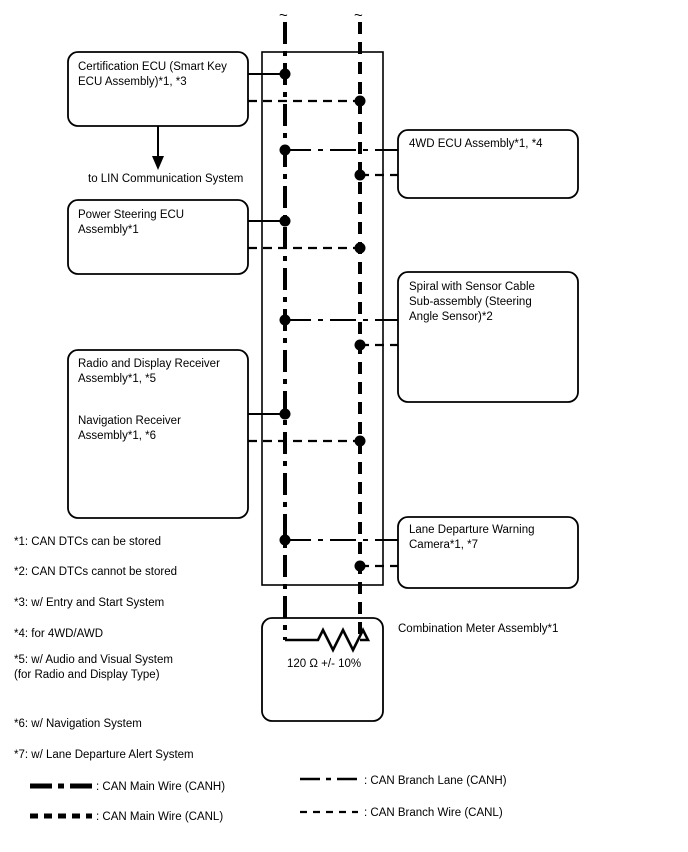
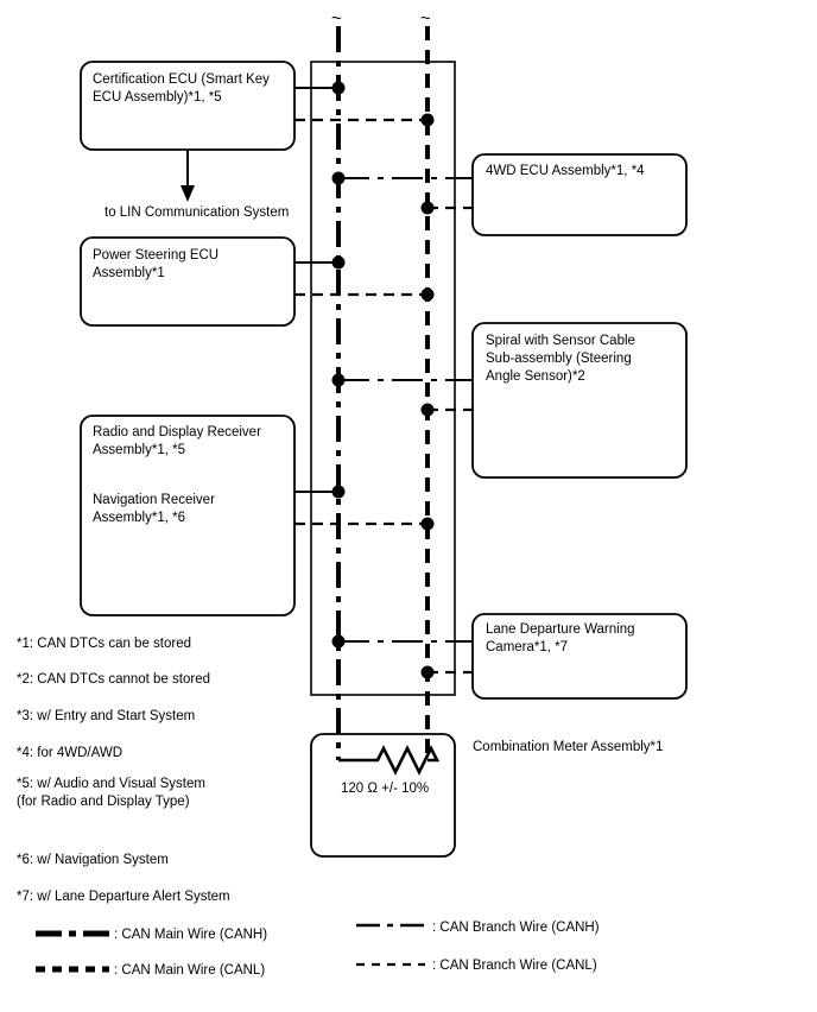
  ~
  ~
  Certification ECU (Smart Key
- ECU Assembly)*1, *3
+ ECU Assembly)*1, *5
  to LIN Communication System
  Power Steering ECU
  Assembly*1
  Radio and Display Receiver
  Assembly*1, *5
  Navigation Receiver
  Assembly*1, *6
  4WD ECU Assembly*1, *4
  Spiral with Sensor Cable
  Sub-assembly (Steering
  Angle Sensor)*2
  Lane Departure Warning
  Camera*1, *7
  Combination Meter Assembly*1
  120 Ω +/- 10%
  *1: CAN DTCs can be stored
  *2: CAN DTCs cannot be stored
  *3: w/ Entry and Start System
  *4: for 4WD/AWD
  *5: w/ Audio and Visual System
  (for Radio and Display Type)
  *6: w/ Navigation System
  *7: w/ Lane Departure Alert System
  : CAN Main Wire (CANH)
  : CAN Main Wire (CANL)
- : CAN Branch Lane (CANH)
+ : CAN Branch Wire (CANH)
  : CAN Branch Wire (CANL)
